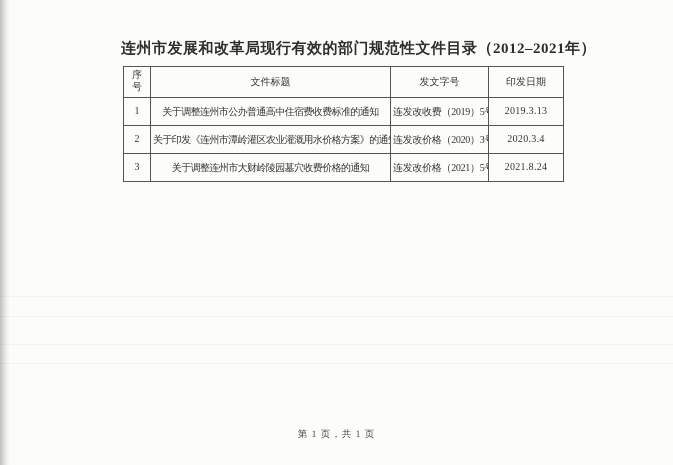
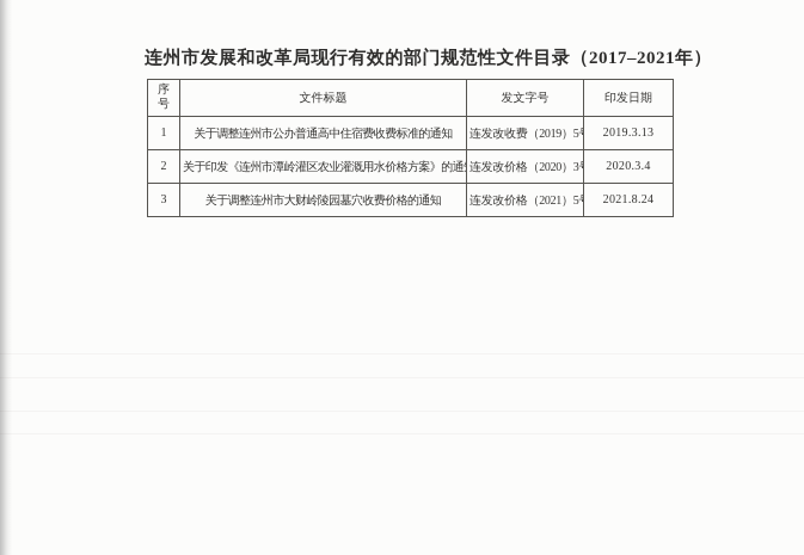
- 连州市发展和改革局现行有效的部门规范性文件目录（2012–2021年）
+ 连州市发展和改革局现行有效的部门规范性文件目录（2017–2021年）
  序号	文件标题	发文字号	印发日期
  1	关于调整连州市公办普通高中住宿费收费标准的通知	连发改收费（2019）5	2019.3.13
  2	关于印发《连州市潭岭灌区农业灌溉用水价格方案》的通	连发改价格（2020）3	2020.3.4
  3	关于调整连州市大财岭陵园墓穴收费价格的通知	连发改价格（2021）5	2021.8.24
- 第 1 页，共 1 页
